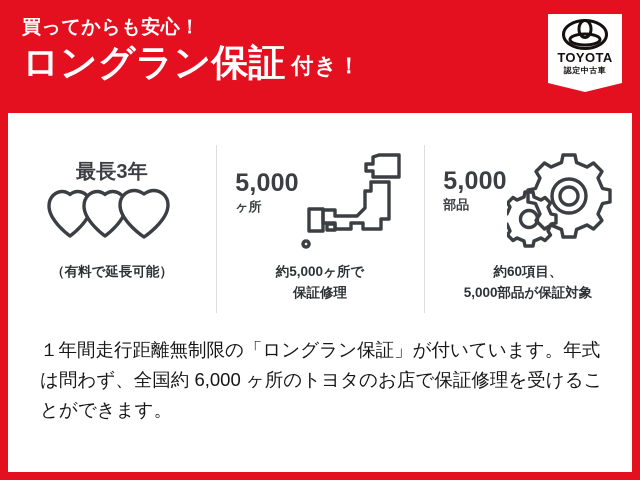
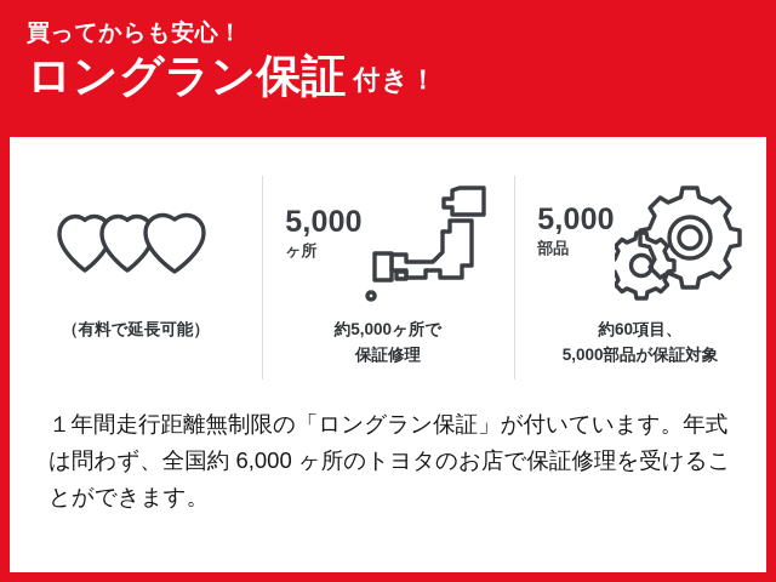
  買ってからも安心！
  ロングラン保証 付き！
- TOYOTA
- 認定中古車
- 最長3年
  （有料で延長可能）
  5,000
  ヶ所
  約5,000ヶ所で
  保証修理
  5,000
  部品
  約60項目、
  5,000部品が保証対象
  １年間走行距離無制限の「ロングラン保証」が付いています。年式は問わず、全国約 6,000 ヶ所のトヨタのお店で保証修理を受けることができます。
